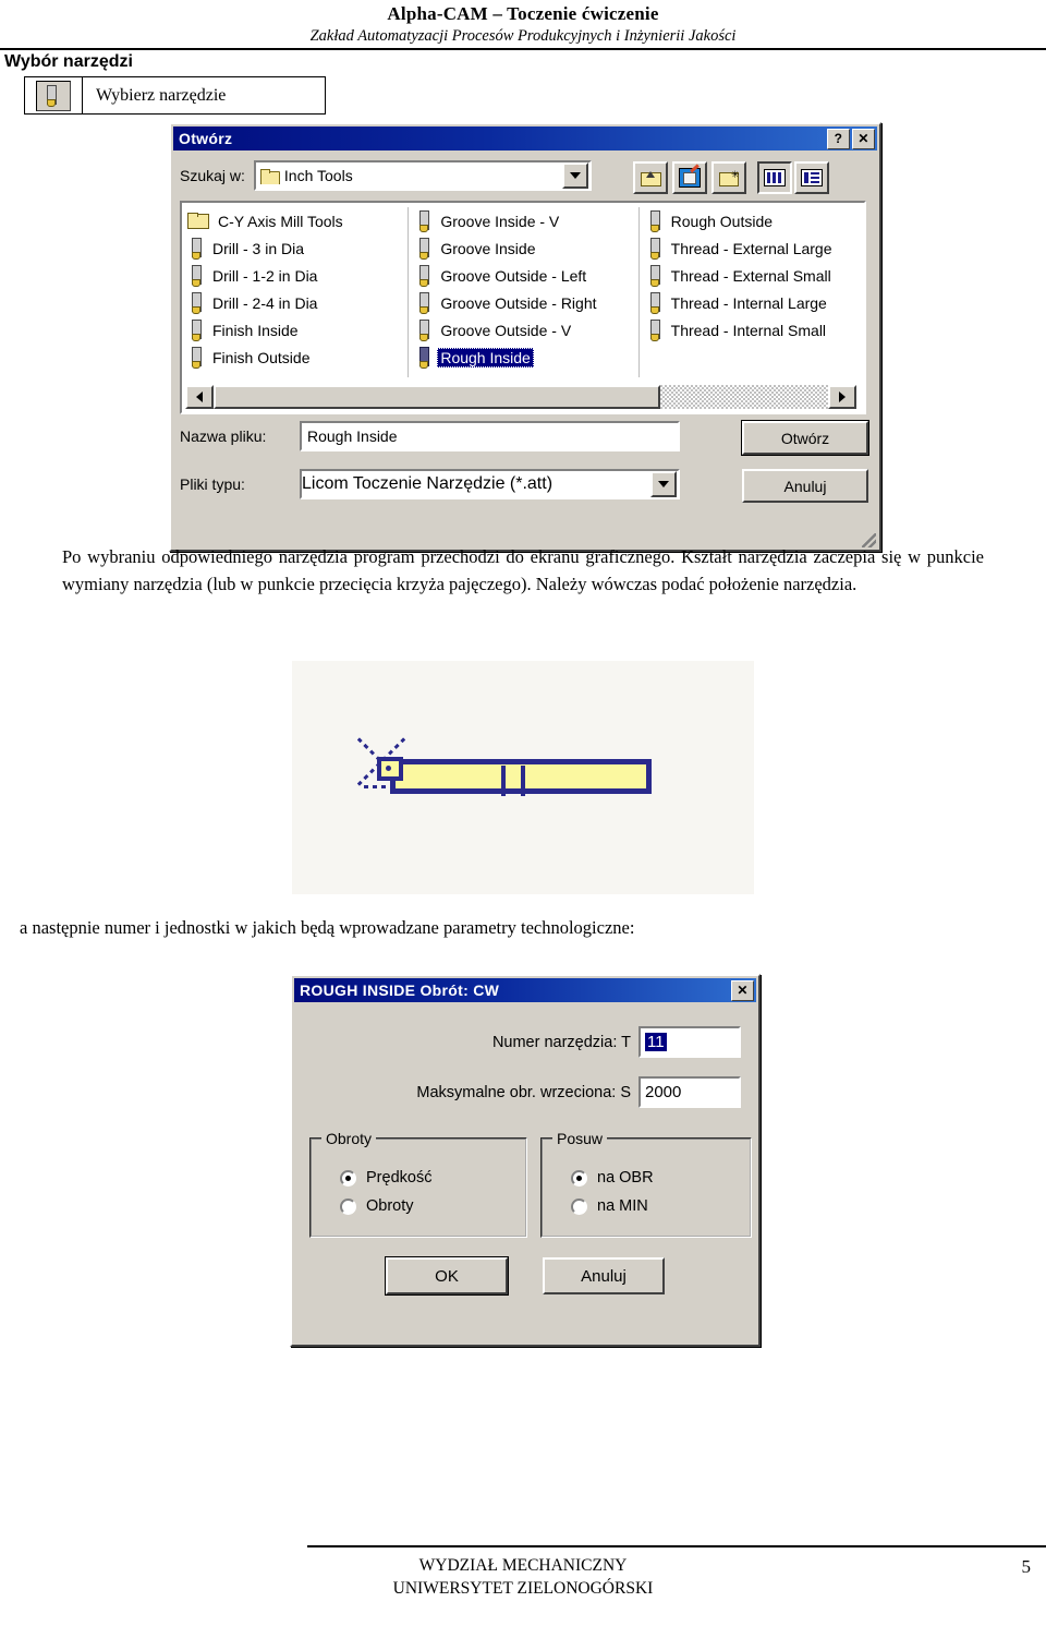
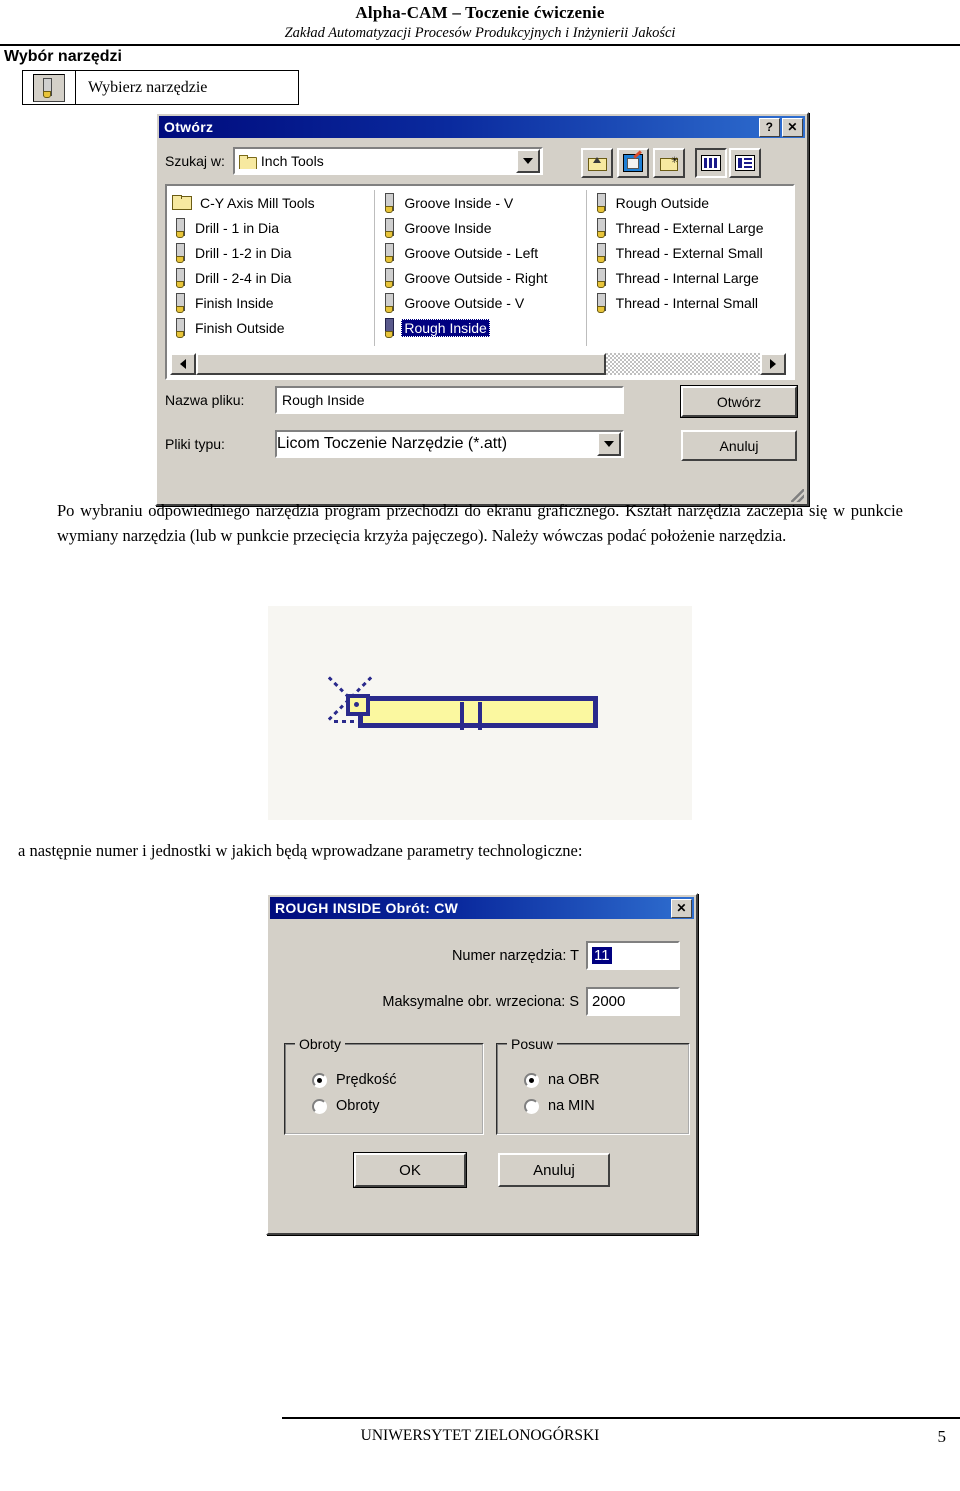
  Alpha-CAM – Toczenie ćwiczenie
  Zakład Automatyzacji Procesów Produkcyjnych i Inżynierii Jakości
  Wybór narzędzi
  Wybierz narzędzie
  Otwórz
  ?
  ✕
  Szukaj w:
  Inch Tools
  C-Y Axis Mill Tools
- Drill - 3 in Dia
+ Drill - 1 in Dia
  Drill - 1-2 in Dia
  Drill - 2-4 in Dia
  Finish Inside
  Finish Outside
  Groove Inside - V
  Groove Inside
  Groove Outside - Left
  Groove Outside - Right
  Groove Outside - V
  Rough Inside
  Rough Outside
  Thread - External Large
  Thread - External Small
  Thread - Internal Large
  Thread - Internal Small
  Nazwa pliku:
  Rough Inside
  Pliki typu:
  Licom Toczenie Narzędzie (*.att)
  Otwórz
  Anuluj
  Po wybraniu odpowiedniego narzędzia program przechodzi do ekranu graficznego. Kształt narzędzia zaczepia się w punkcie wymiany narzędzia (lub w punkcie przecięcia krzyża pajęczego). Należy wówczas podać położenie narzędzia.
  a następnie numer i jednostki w jakich będą wprowadzane parametry technologiczne:
  ROUGH INSIDE Obrót: CW
  ✕
  Numer narzędzia: T
  11
  Maksymalne obr. wrzeciona: S
  2000
  Obroty
  Prędkość
  Obroty
  Posuw
  na OBR
  na MIN
  OK
  Anuluj
- WYDZIAŁ MECHANICZNY
  UNIWERSYTET ZIELONOGÓRSKI
  5
